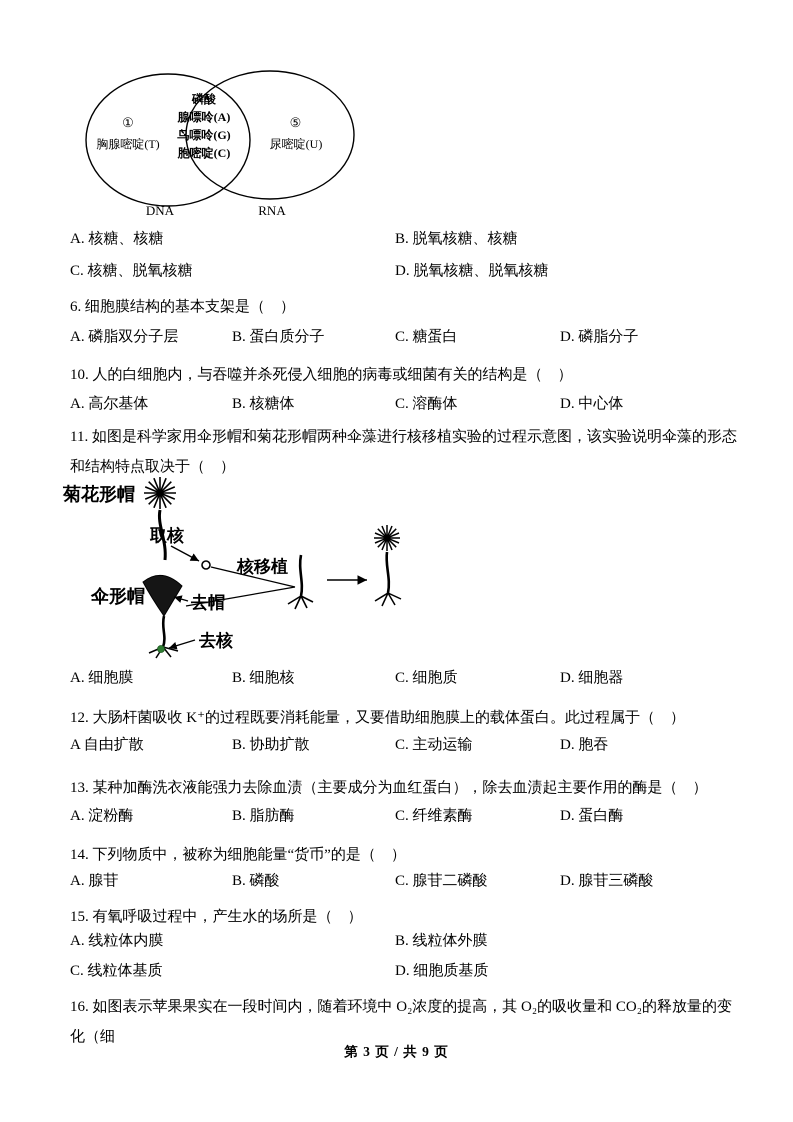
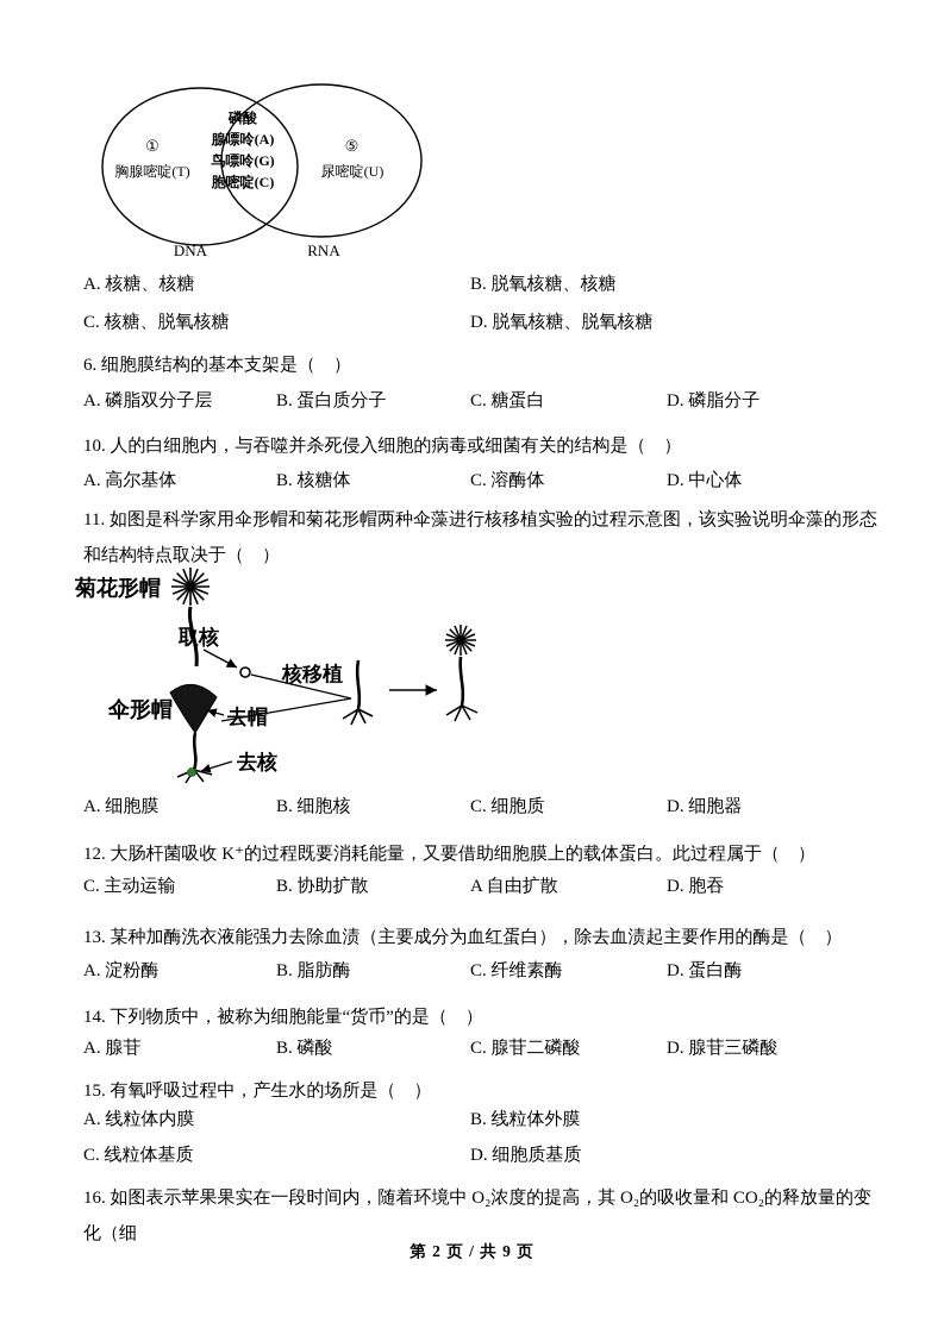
  ①
  胸腺嘧啶(T)
  磷酸
  腺嘌呤(A)
  鸟嘌呤(G)
  胞嘧啶(C)
  ⑤
  尿嘧啶(U)
  DNA
  RNA
  A. 核糖、核糖
  B. 脱氧核糖、核糖
  C. 核糖、脱氧核糖
  D. 脱氧核糖、脱氧核糖
  6. 细胞膜结构的基本支架是（ ）
  A. 磷脂双分子层
  B. 蛋白质分子
  C. 糖蛋白
  D. 磷脂分子
  10. 人的白细胞内，与吞噬并杀死侵入细胞的病毒或细菌有关的结构是（ ）
  A. 高尔基体
  B. 核糖体
  C. 溶酶体
  D. 中心体
  11. 如图是科学家用伞形帽和菊花形帽两种伞藻进行核移植实验的过程示意图，该实验说明伞藻的形态和结构特点取决于（ ）
  菊花形帽
  取核
  核移植
  伞形帽
  去帽
  去核
  A. 细胞膜
  B. 细胞核
  C. 细胞质
  D. 细胞器
  12. 大肠杆菌吸收 K⁺的过程既要消耗能量，又要借助细胞膜上的载体蛋白。此过程属于（ ）
- A 自由扩散
+ C. 主动运输
  B. 协助扩散
- C. 主动运输
+ A 自由扩散
  D. 胞吞
  13. 某种加酶洗衣液能强力去除血渍（主要成分为血红蛋白），除去血渍起主要作用的酶是（ ）
  A. 淀粉酶
  B. 脂肪酶
  C. 纤维素酶
  D. 蛋白酶
  14. 下列物质中，被称为细胞能量“货币”的是（ ）
  A. 腺苷
  B. 磷酸
  C. 腺苷二磷酸
  D. 腺苷三磷酸
  15. 有氧呼吸过程中，产生水的场所是（ ）
  A. 线粒体内膜
  B. 线粒体外膜
  C. 线粒体基质
  D. 细胞质基质
  16. 如图表示苹果果实在一段时间内，随着环境中 O₂浓度的提高，其 O₂的吸收量和 CO₂的释放量的变化（细
- 第 3 页 / 共 9 页
+ 第 2 页 / 共 9 页
